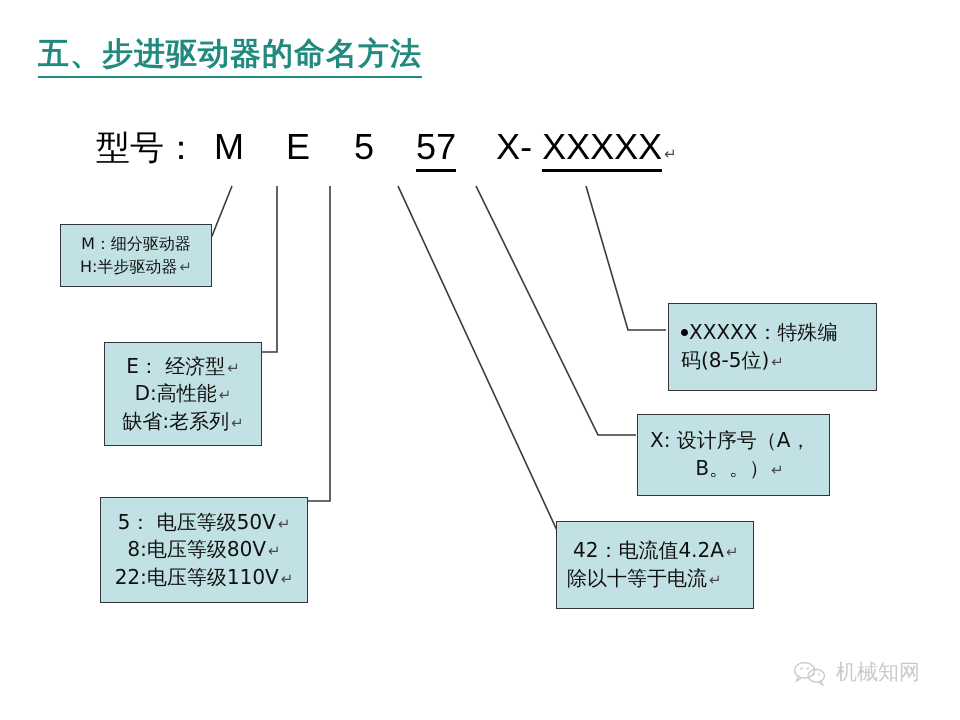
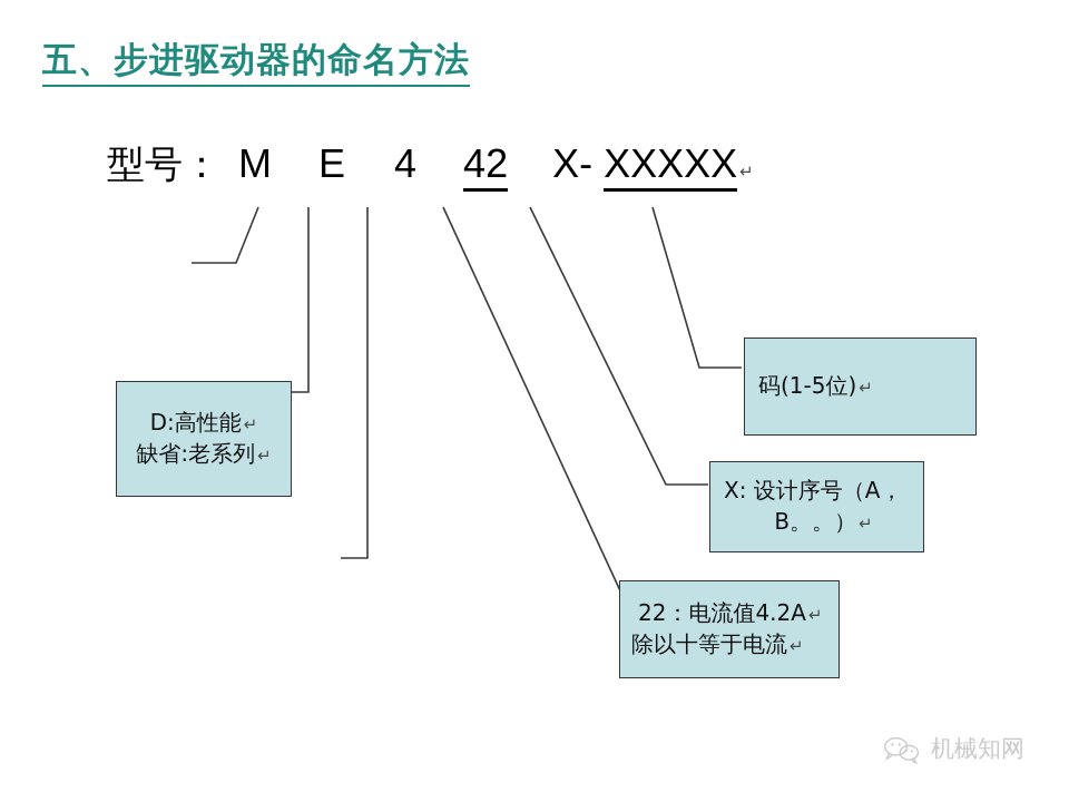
  五、步进驱动器的命名方法
  型号：
  M
  E
- 5
+ 4
- 57
+ 42
  X-
  XXXXX
  ↵
- M：细分驱动器
- H:半步驱动器↵
- E： 经济型↵
  D:高性能↵
  缺省:老系列↵
- 5： 电压等级50V↵
- 8:电压等级80V↵
- 22:电压等级110V↵
- XXXXX：特殊编
- 码(8-5位)↵
+ 码(1-5位)↵
  X: 设计序号（A，
  B。。）↵
- 42：电流值4.2A↵
+ 22：电流值4.2A↵
  除以十等于电流↵
  机械知网
